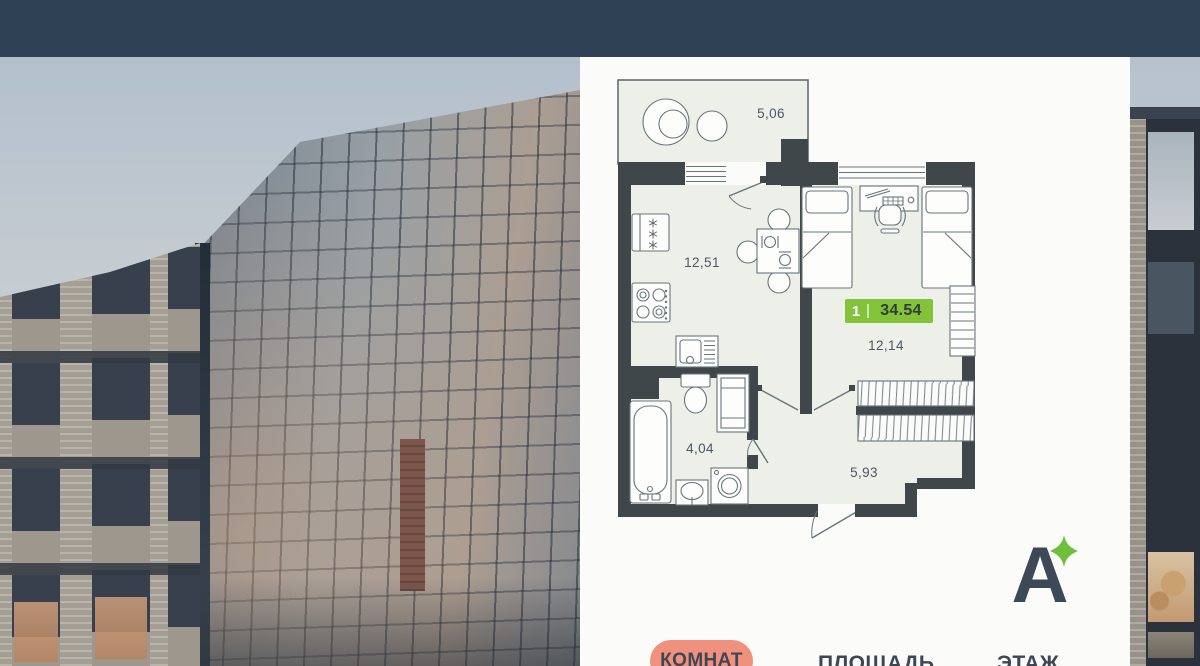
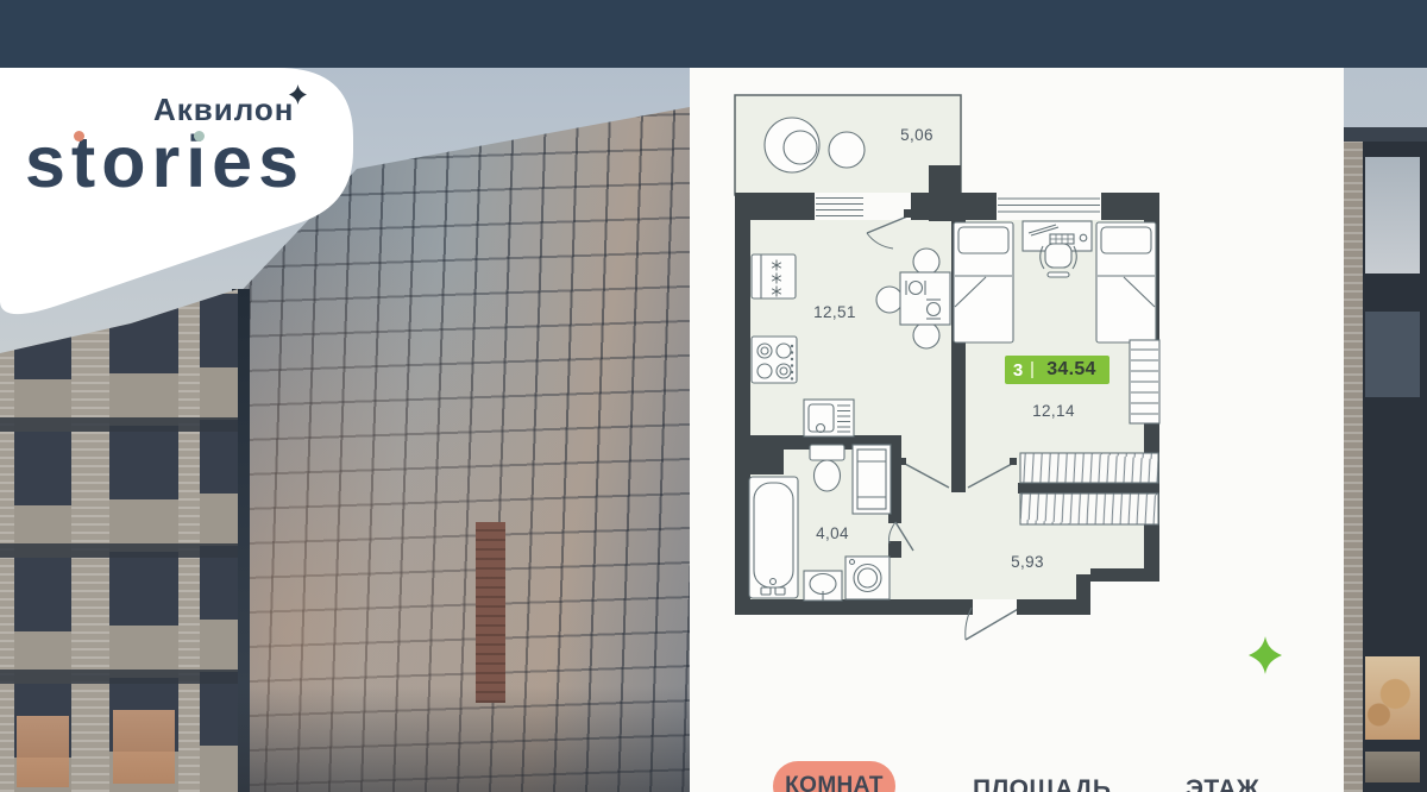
+ Аквилон
+ stories
  5,06
  12,51
  12,14
  4,04
  5,93
- 1
+ 3
  34.54
  КОМНАТ
  ПЛОЩАДЬ
  ЭТАЖ
- А
